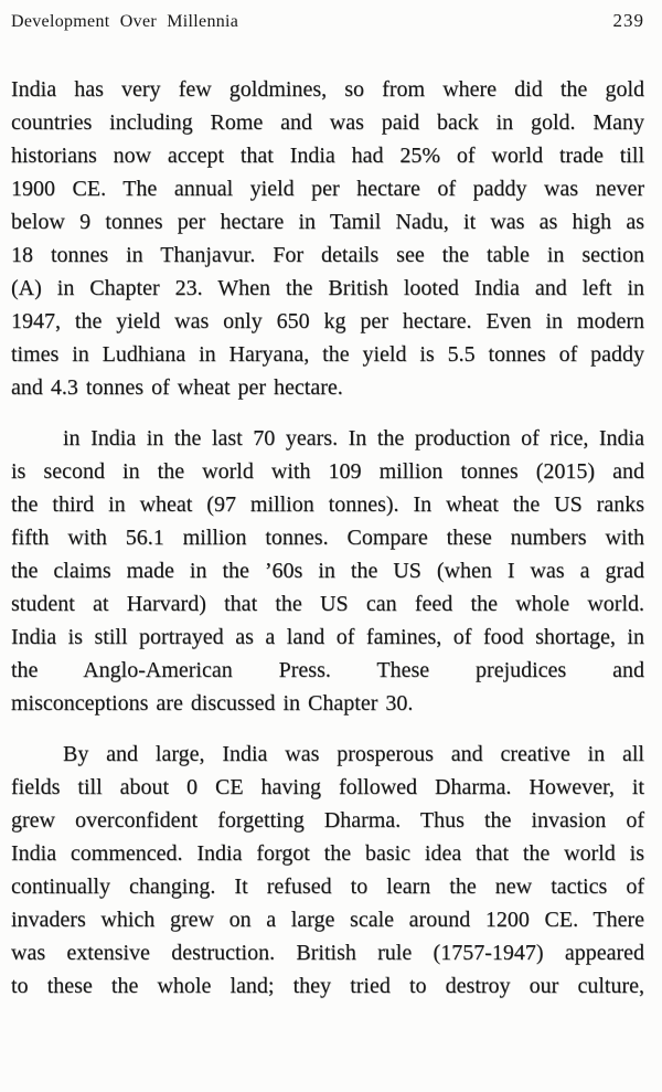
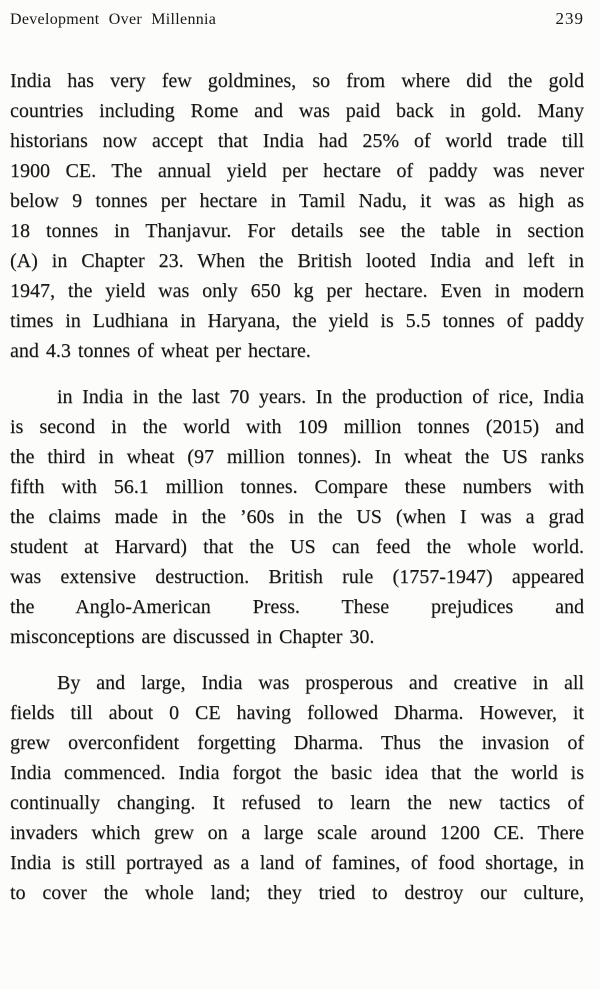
  Development Over Millennia
  239
  India has very few goldmines, so from where did the gold
  countries including Rome and was paid back in gold. Many
  historians now accept that India had 25% of world trade till
  1900 CE. The annual yield per hectare of paddy was never
  below 9 tonnes per hectare in Tamil Nadu, it was as high as
  18 tonnes in Thanjavur. For details see the table in section
  (A) in Chapter 23. When the British looted India and left in
  1947, the yield was only 650 kg per hectare. Even in modern
  times in Ludhiana in Haryana, the yield is 5.5 tonnes of paddy
  and 4.3 tonnes of wheat per hectare.
  in India in the last 70 years. In the production of rice, India
  is second in the world with 109 million tonnes (2015) and
  the third in wheat (97 million tonnes). In wheat the US ranks
  fifth with 56.1 million tonnes. Compare these numbers with
  the claims made in the ’60s in the US (when I was a grad
  student at Harvard) that the US can feed the whole world.
- India is still portrayed as a land of famines, of food shortage, in
+ was extensive destruction. British rule (1757-1947) appeared
  the Anglo-American Press. These prejudices and
  misconceptions are discussed in Chapter 30.
  By and large, India was prosperous and creative in all
  fields till about 0 CE having followed Dharma. However, it
  grew overconfident forgetting Dharma. Thus the invasion of
  India commenced. India forgot the basic idea that the world is
  continually changing. It refused to learn the new tactics of
  invaders which grew on a large scale around 1200 CE. There
- was extensive destruction. British rule (1757-1947) appeared
+ India is still portrayed as a land of famines, of food shortage, in
- to these the whole land; they tried to destroy our culture,
+ to cover the whole land; they tried to destroy our culture,
